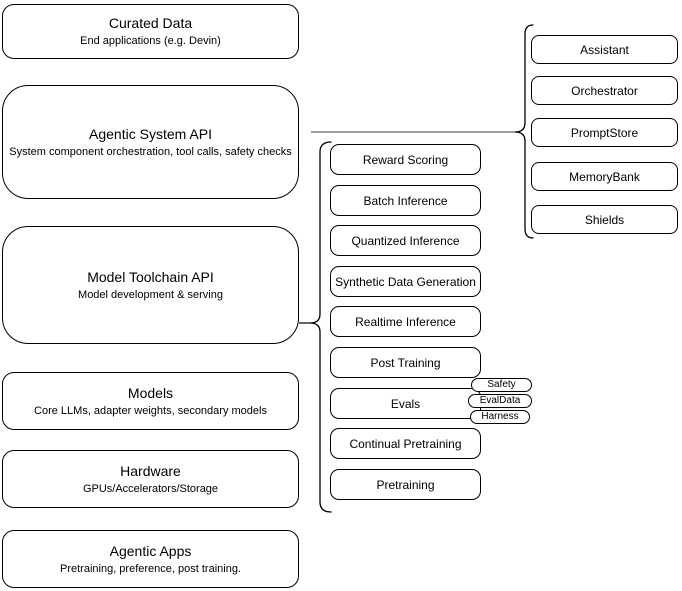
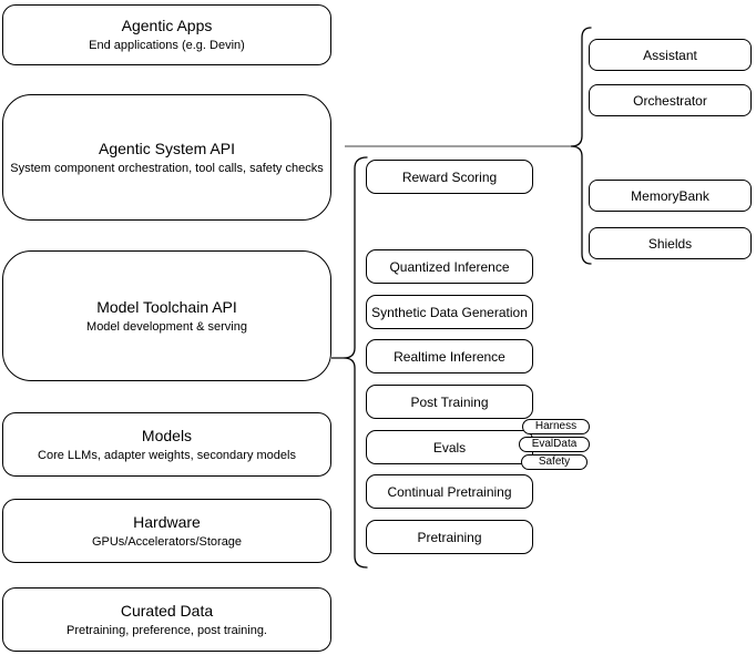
- Curated Data
+ Agentic Apps
  End applications (e.g. Devin)
  Agentic System API
  System component orchestration, tool calls, safety checks
  Model Toolchain API
  Model development & serving
  Models
  Core LLMs, adapter weights, secondary models
  Hardware
  GPUs/Accelerators/Storage
- Agentic Apps
+ Curated Data
  Pretraining, preference, post training.
  Reward Scoring
- Batch Inference
  Quantized Inference
  Synthetic Data Generation
  Realtime Inference
  Post Training
  Evals
  Continual Pretraining
  Pretraining
- Safety
+ Harness
  EvalData
- Harness
+ Safety
  Assistant
  Orchestrator
- PromptStore
  MemoryBank
  Shields
